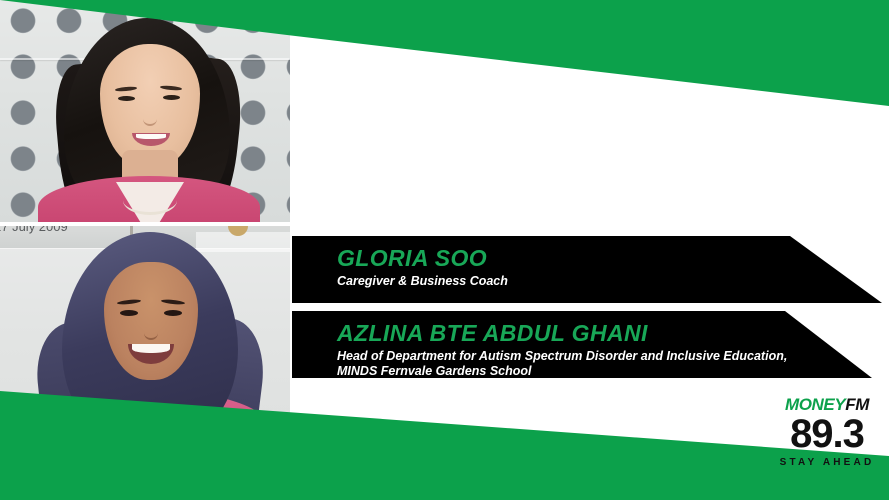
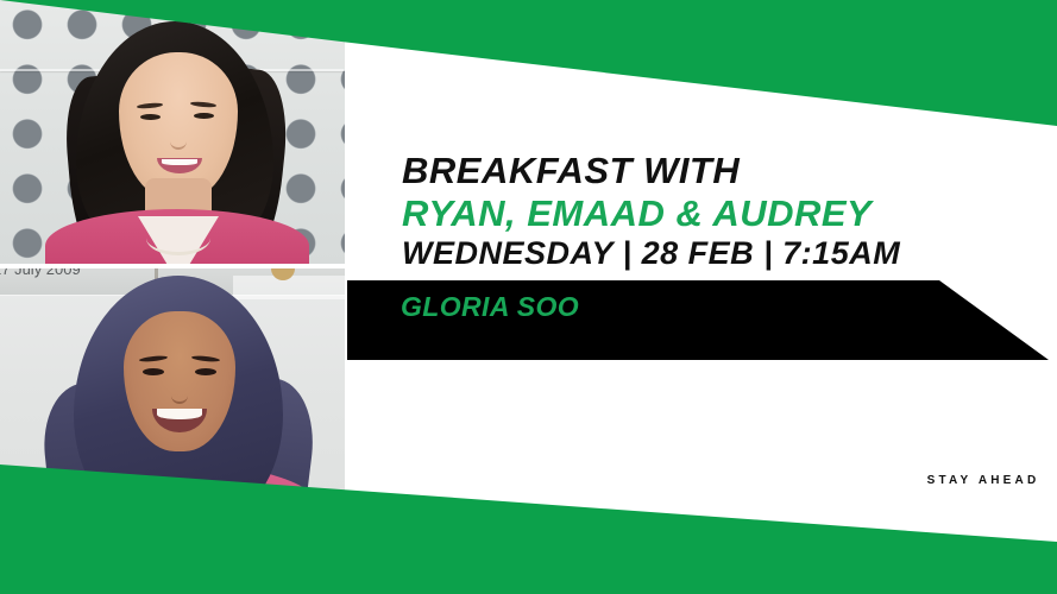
  7 July 2009
+ BREAKFAST WITH
+ RYAN, EMAAD & AUDREY
+ WEDNESDAY | 28 FEB | 7:15AM
  GLORIA SOO
- Caregiver & Business Coach
- AZLINA BTE ABDUL GHANI
- Head of Department for Autism Spectrum Disorder and Inclusive Education, MINDS Fernvale Gardens School
- MONEYFM
- 89.3
  STAY AHEAD
